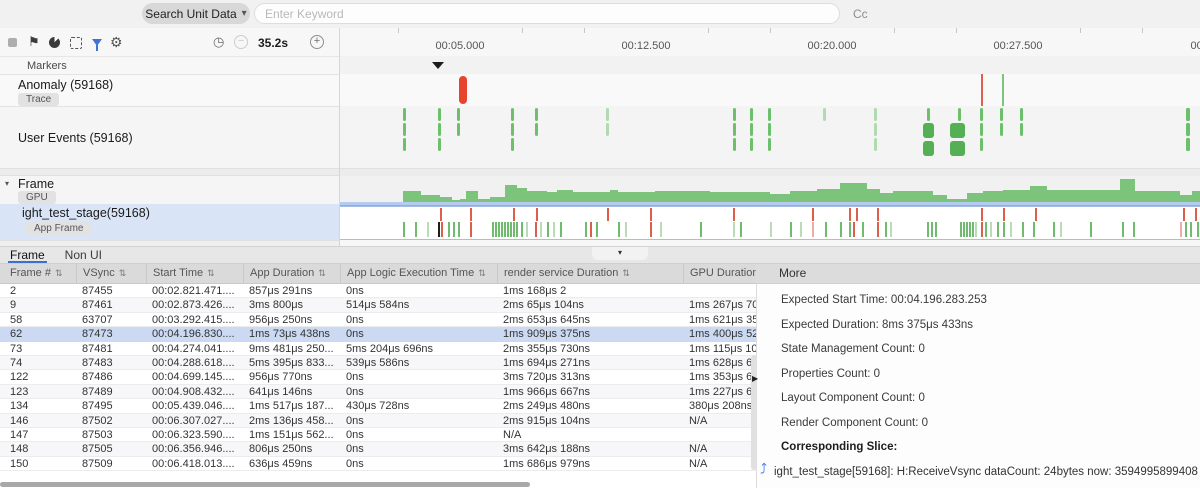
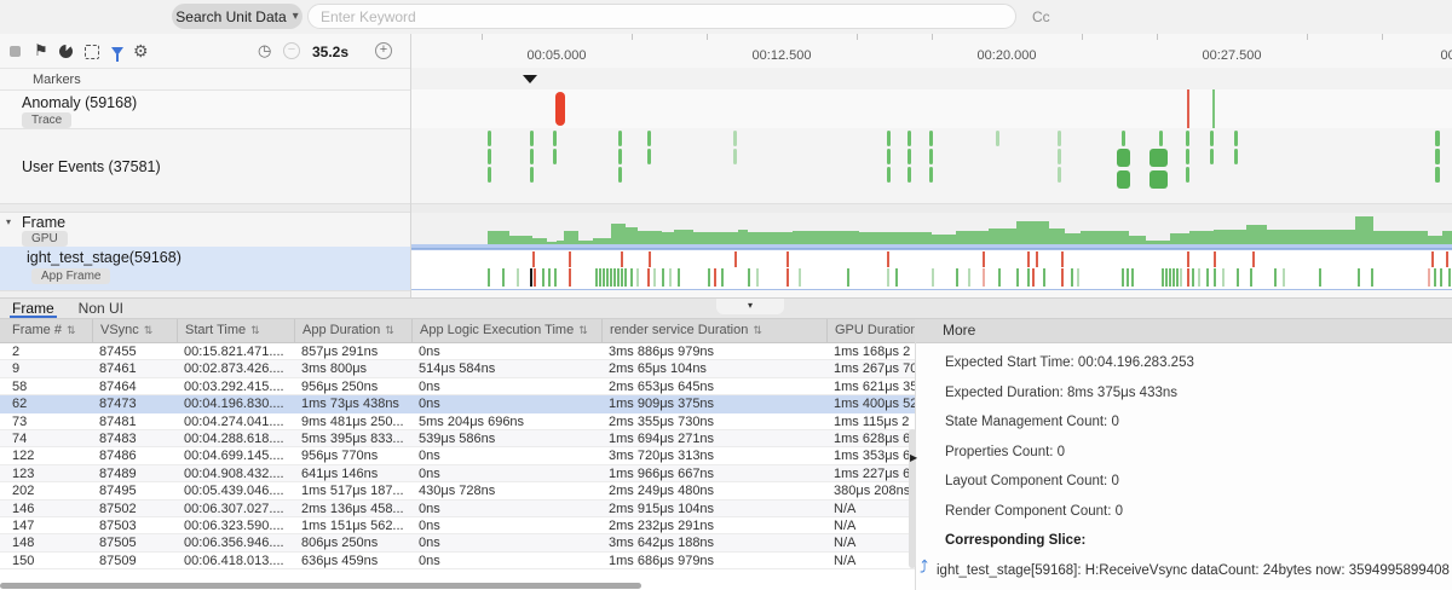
  Search Unit Data
  ▾
  Enter Keyword
  Cc
  ⚑
  ⚙
  ◷
  −
  35.2s
  +
  Markers
  Anomaly (59168)
  Trace
- User Events (59168)
+ User Events (37581)
  ▾
  Frame
  GPU
  ight_test_stage(59168)
  App Frame
  00:05.000
  00:12.500
  00:20.000
  00:27.500
  Frame
  Non UI
  ▾
  Frame # ⇅
  VSync ⇅
  Start Time ⇅
  App Duration ⇅
  App Logic Execution Time ⇅
  render service Duration ⇅
  GPU Duratio
  2
  87455
- 00:02.821.471....
+ 00:15.821.471....
  857μs 291ns
  0ns
+ 3ms 886μs 979ns
  1ms 168μs 2
  9
  87461
  00:02.873.426....
  3ms 800μs
  514μs 584ns
  2ms 65μs 104ns
  1ms 267μs 7
  58
- 63707
+ 87464
  00:03.292.415....
  956μs 250ns
  0ns
  2ms 653μs 645ns
  1ms 621μs 3
  62
  87473
  00:04.196.830....
  1ms 73μs 438ns
  0ns
  1ms 909μs 375ns
  1ms 400μs 5
  73
  87481
  00:04.274.041....
  9ms 481μs 250...
  5ms 204μs 696ns
  2ms 355μs 730ns
- 1ms 115μs 10
+ 1ms 115μs 2
  74
  87483
  00:04.288.618....
  5ms 395μs 833...
  539μs 586ns
  1ms 694μs 271ns
  1ms 628μs 6
  122
  87486
  00:04.699.145....
  956μs 770ns
  0ns
  3ms 720μs 313ns
  1ms 353μs 6
  123
  87489
  00:04.908.432....
  641μs 146ns
  0ns
  1ms 966μs 667ns
  1ms 227μs 6
- 134
+ 202
  87495
  00:05.439.046....
  1ms 517μs 187...
  430μs 728ns
  2ms 249μs 480ns
  380μs 208ns
  146
  87502
  00:06.307.027....
  2ms 136μs 458...
  0ns
  2ms 915μs 104ns
  N/A
  147
  87503
  00:06.323.590....
  1ms 151μs 562...
  0ns
+ 2ms 232μs 291ns
  N/A
  148
  87505
  00:06.356.946....
  806μs 250ns
  0ns
  3ms 642μs 188ns
  N/A
  150
  87509
  00:06.418.013....
  636μs 459ns
  0ns
  1ms 686μs 979ns
  N/A
  More
  Expected Start Time: 00:04.196.283.253
  Expected Duration: 8ms 375μs 433ns
  State Management Count: 0
  Properties Count: 0
  Layout Component Count: 0
  Render Component Count: 0
  Corresponding Slice:
  ⤴
  ight_test_stage[59168]: H:ReceiveVsync dataCount: 24bytes now: 3594995899408
  ▶
